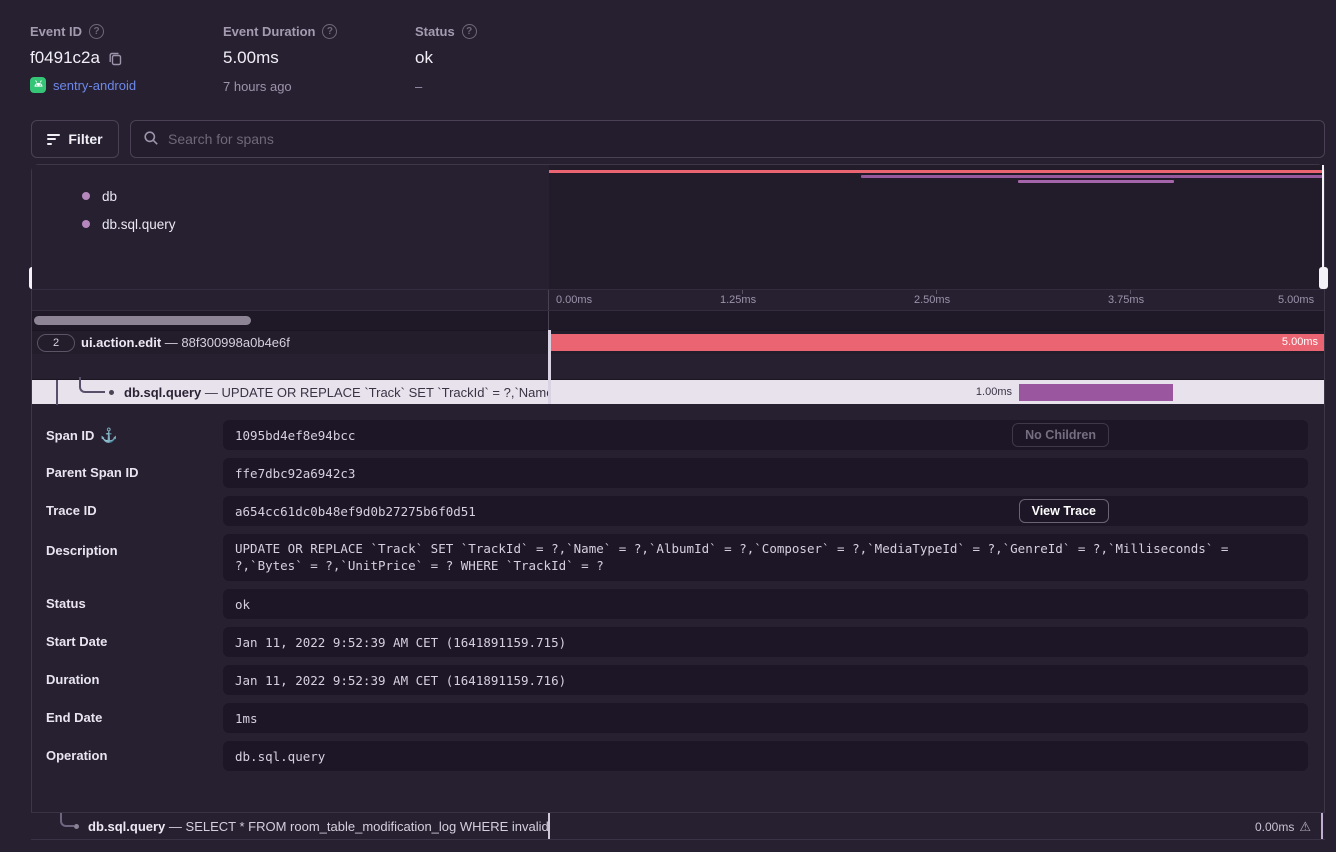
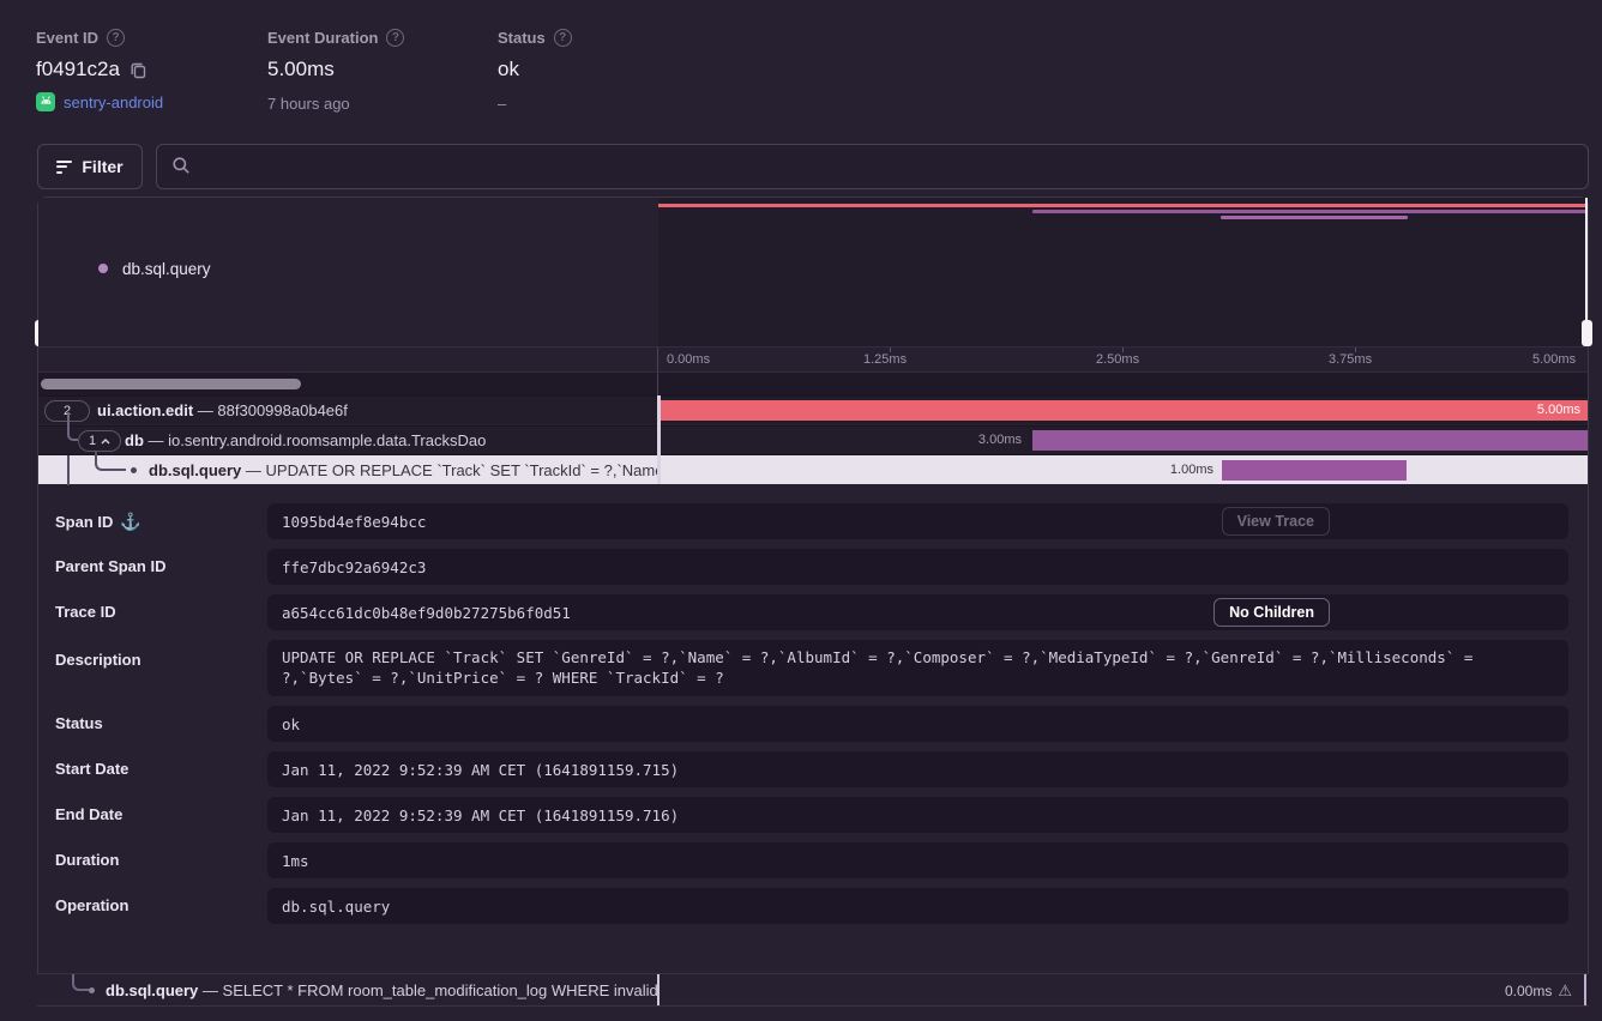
  Event ID
  ?
  f0491c2a
  sentry-android
  Event Duration
  ?
  5.00ms
  7 hours ago
  Status
  ?
  ok
  –
  Filter
- Search for spans
- db
  db.sql.query
  0.00ms
  1.25ms
  2.50ms
  3.75ms
  5.00ms
  2
  ui.action.edit — 88f300998a0b4e6f
  5.00ms
+ 1
+ db — io.sentry.android.roomsample.data.TracksDao
+ 3.00ms
  db.sql.query — UPDATE OR REPLACE `Track` SET `TrackId` = ?,`Nam
  1.00ms
  Span ID
  ⚓
  1095bd4ef8e94bcc
- No Children
+ View Trace
  Parent Span ID
  ffe7dbc92a6942c3
  Trace ID
  a654cc61dc0b48ef9d0b27275b6f0d51
- View Trace
+ No Children
  Description
- UPDATE OR REPLACE `Track` SET `TrackId` = ?,`Name` = ?,`AlbumId` = ?,`Composer` = ?,`MediaTypeId` = ?,`GenreId` = ?,`Milliseconds` = ?,`Bytes` = ?,`UnitPrice` = ? WHERE `TrackId` = ?
+ UPDATE OR REPLACE `Track` SET `GenreId` = ?,`Name` = ?,`AlbumId` = ?,`Composer` = ?,`MediaTypeId` = ?,`GenreId` = ?,`Milliseconds` = ?,`Bytes` = ?,`UnitPrice` = ? WHERE `TrackId` = ?
  Status
  ok
  Start Date
  Jan 11, 2022 9:52:39 AM CET (1641891159.715)
- Duration
+ End Date
  Jan 11, 2022 9:52:39 AM CET (1641891159.716)
- End Date
+ Duration
  1ms
  Operation
  db.sql.query
  db.sql.query — SELECT * FROM room_table_modification_log WHERE invalid
  0.00ms
  ⚠
